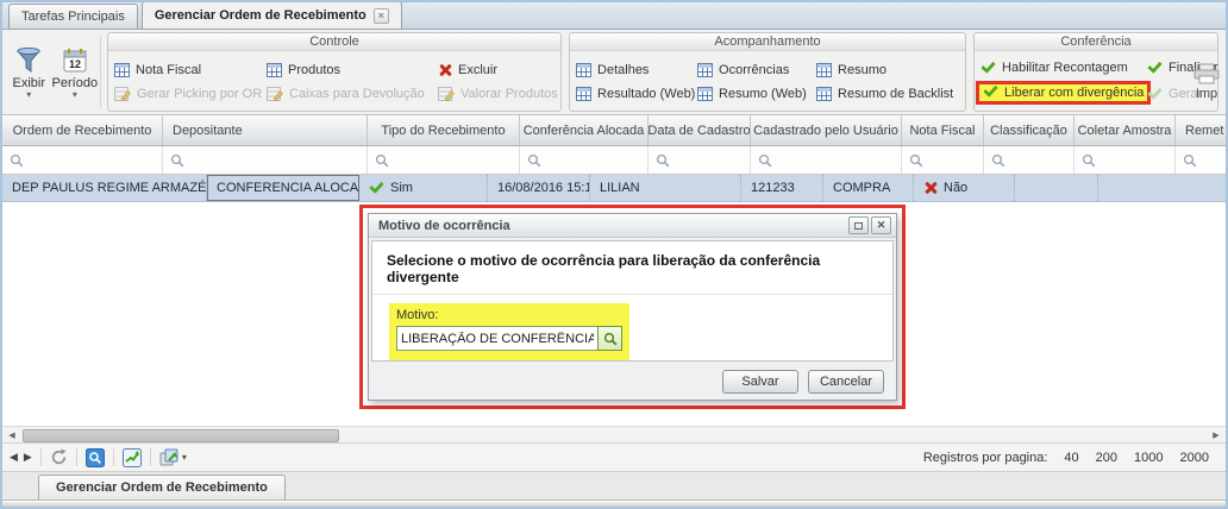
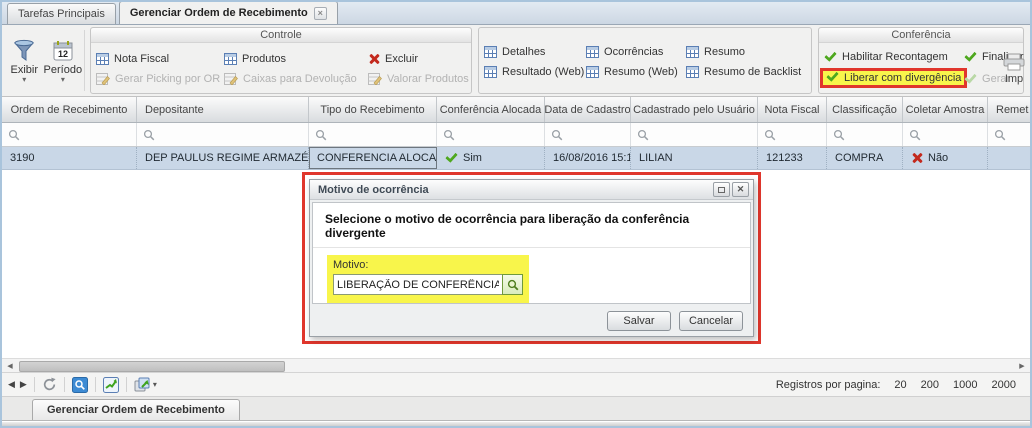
  Tarefas Principais
  Gerenciar Ordem de Recebimento
  ×
  Exibir
  ▾
  12
  Período
  ▾
  Controle
  Nota Fiscal
  Produtos
  Excluir
  Gerar Picking por OR
  Caixas para Devolução
  Valorar Produtos
- Acompanhamento
  Detalhes
  Ocorrências
  Resumo
  Resultado (Web)
  Resumo (Web)
  Resumo de Backlist
  Conferência
  Habilitar Recontagem
  Finalir
  Liberar com divergência
  Gerar
  Imp
  Ordem de Recebimento
  Depositante
  Tipo do Recebimento
  Conferência Alocada
  Data de Cadastro
  Cadastrado pelo Usuário
  Nota Fiscal
  Classificação
  Coletar Amostra
  Remet
+ 3190
  DEP PAULUS REGIME ARMAZÉ
  CONFERENCIA ALOCA
  Sim
  16/08/2016 15:1
  LILIAN
  121233
  COMPRA
  Não
  Motivo de ocorrência
  ✕
  Selecione o motivo de ocorrência para liberação da conferência divergente
  Motivo:
  LIBERAÇÃO DE CONFERÊNCIA
  Salvar
  Cancelar
  ◀
  ▶
  ▾
  Registros por pagina:
- 40
+ 20
  200
  1000
  2000
  Gerenciar Ordem de Recebimento
